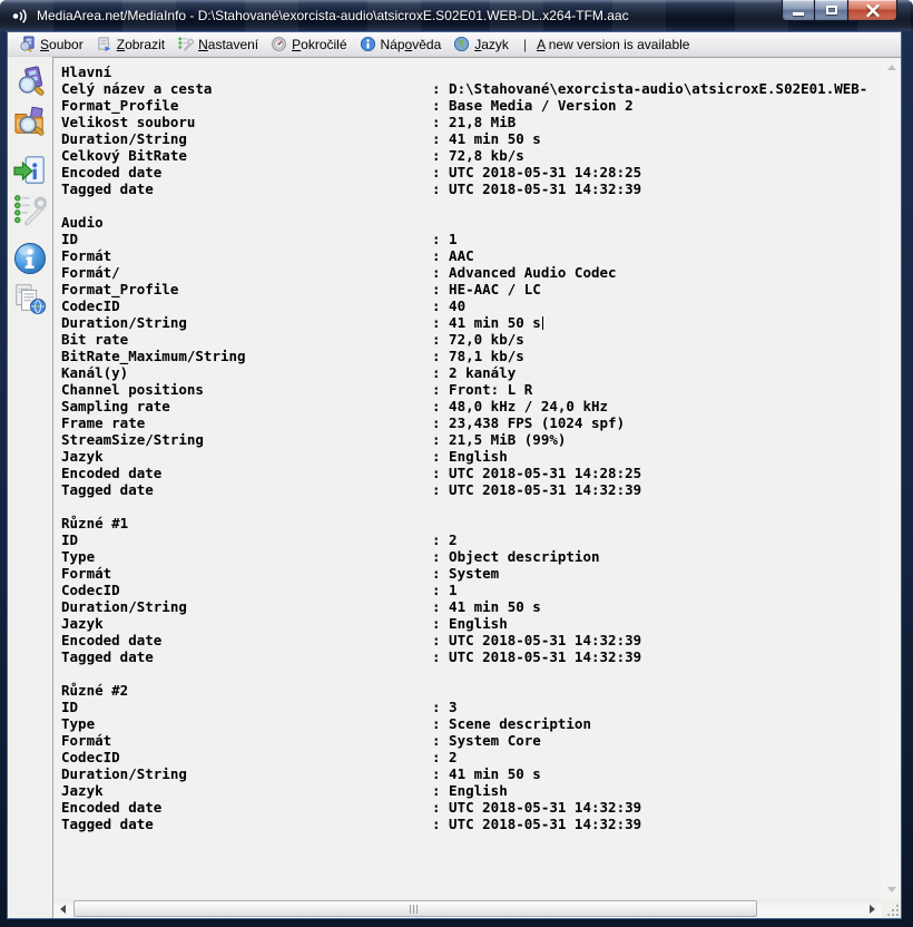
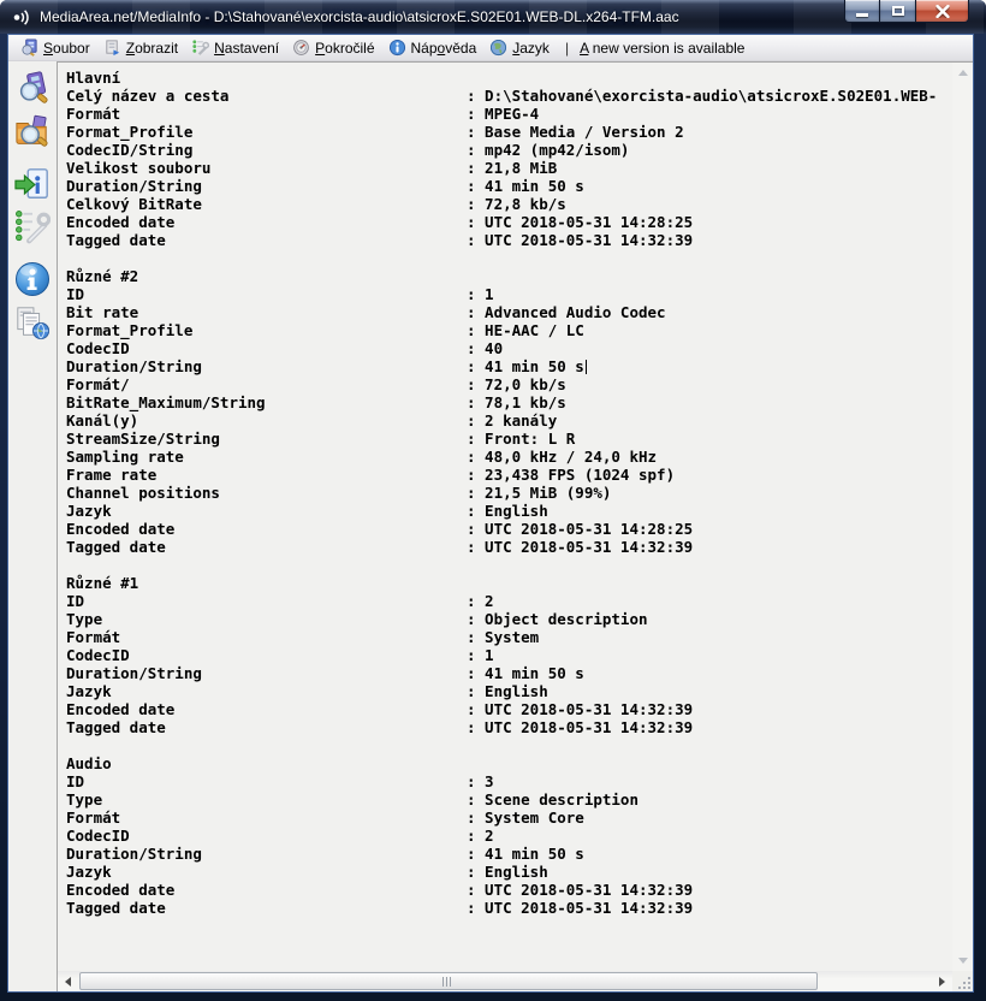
  MediaArea.net/MediaInfo - D:\Stahované\exorcista-audio\atsicroxE.S02E01.WEB-DL.x264-TFM.aac
  Soubor
  Zobrazit
  Nastavení
  Pokročilé
  Nápověda
  Jazyk
  |
  A new version is available
  Hlavní
  Celý název a cesta : D:\Stahované\exorcista-audio\atsicroxE.S02E01.WEB-
+ Formát : MPEG-4
  Format_Profile : Base Media / Version 2
+ CodecID/String : mp42 (mp42/isom)
  Velikost souboru : 21,8 MiB
  Duration/String : 41 min 50 s
  Celkový BitRate : 72,8 kb/s
  Encoded date : UTC 2018-05-31 14:28:25
  Tagged date : UTC 2018-05-31 14:32:39
- Audio
+ Různé #2
  ID : 1
- Formát : AAC
- Formát/ : Advanced Audio Codec
+ Bit rate : Advanced Audio Codec
  Format_Profile : HE-AAC / LC
  CodecID : 40
  Duration/String : 41 min 50 s
- Bit rate : 72,0 kb/s
+ Formát/ : 72,0 kb/s
  BitRate_Maximum/String : 78,1 kb/s
  Kanál(y) : 2 kanály
- Channel positions : Front: L R
+ StreamSize/String : Front: L R
  Sampling rate : 48,0 kHz / 24,0 kHz
  Frame rate : 23,438 FPS (1024 spf)
- StreamSize/String : 21,5 MiB (99%)
+ Channel positions : 21,5 MiB (99%)
  Jazyk : English
  Encoded date : UTC 2018-05-31 14:28:25
  Tagged date : UTC 2018-05-31 14:32:39
  Různé #1
  ID : 2
  Type : Object description
  Formát : System
  CodecID : 1
  Duration/String : 41 min 50 s
  Jazyk : English
  Encoded date : UTC 2018-05-31 14:32:39
  Tagged date : UTC 2018-05-31 14:32:39
- Různé #2
+ Audio
  ID : 3
  Type : Scene description
  Formát : System Core
  CodecID : 2
  Duration/String : 41 min 50 s
  Jazyk : English
  Encoded date : UTC 2018-05-31 14:32:39
  Tagged date : UTC 2018-05-31 14:32:39
